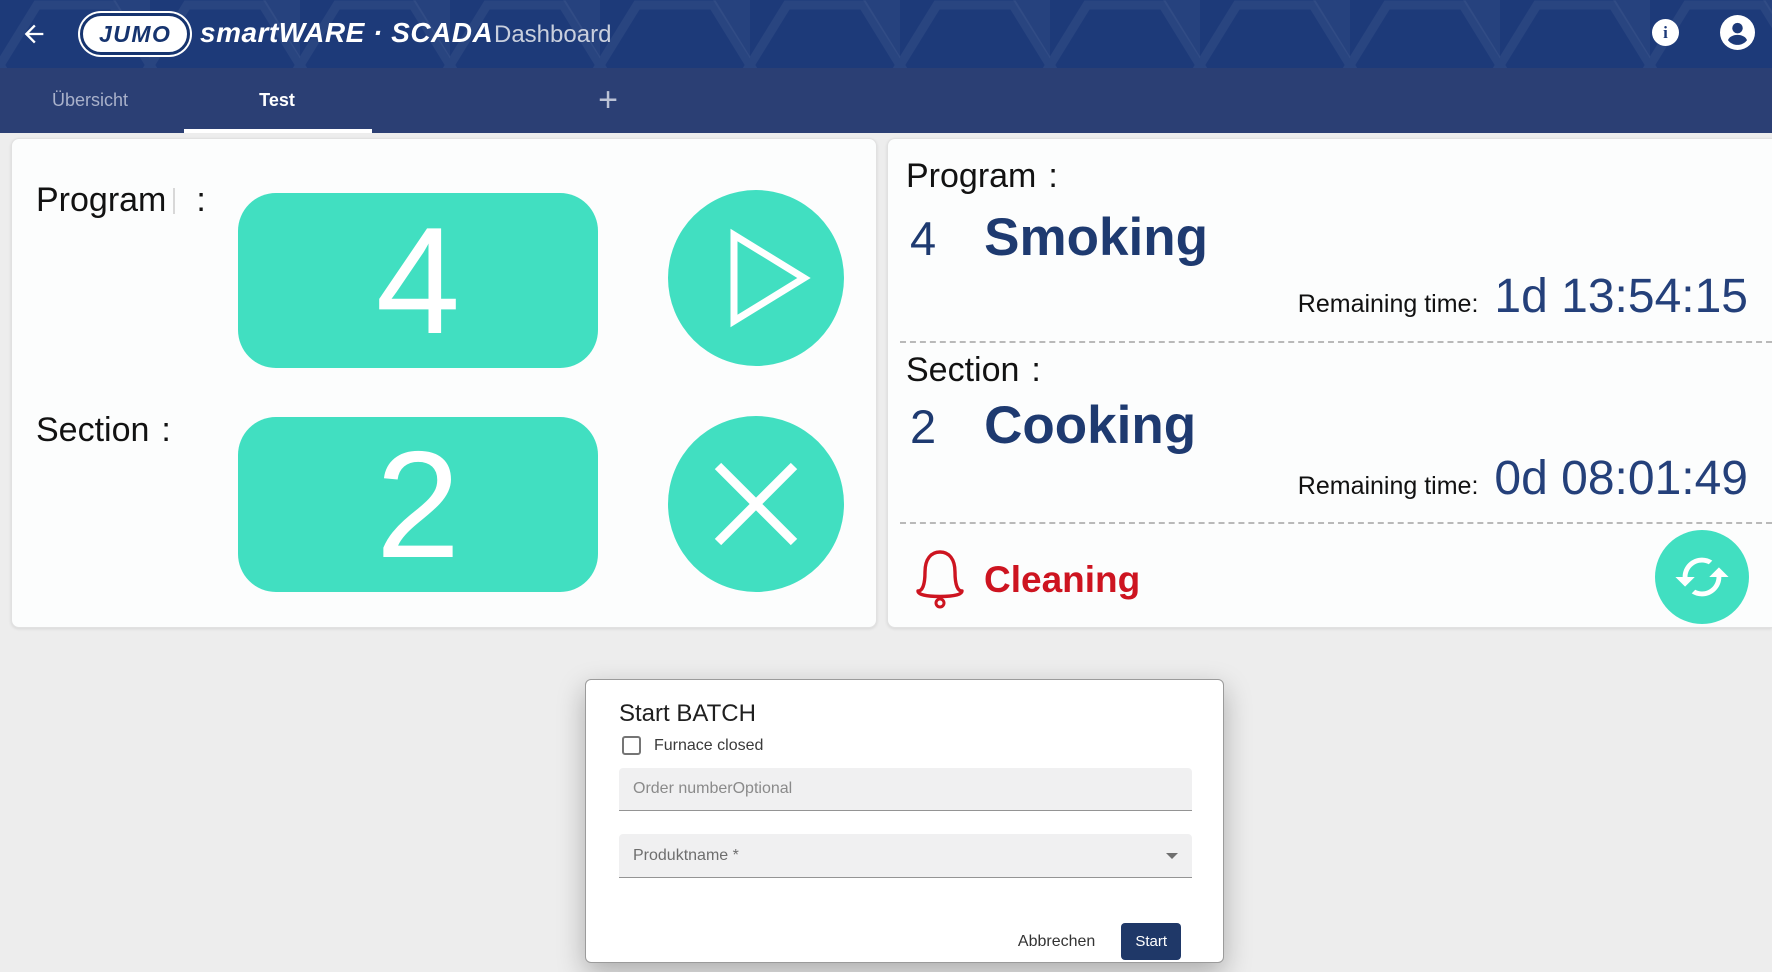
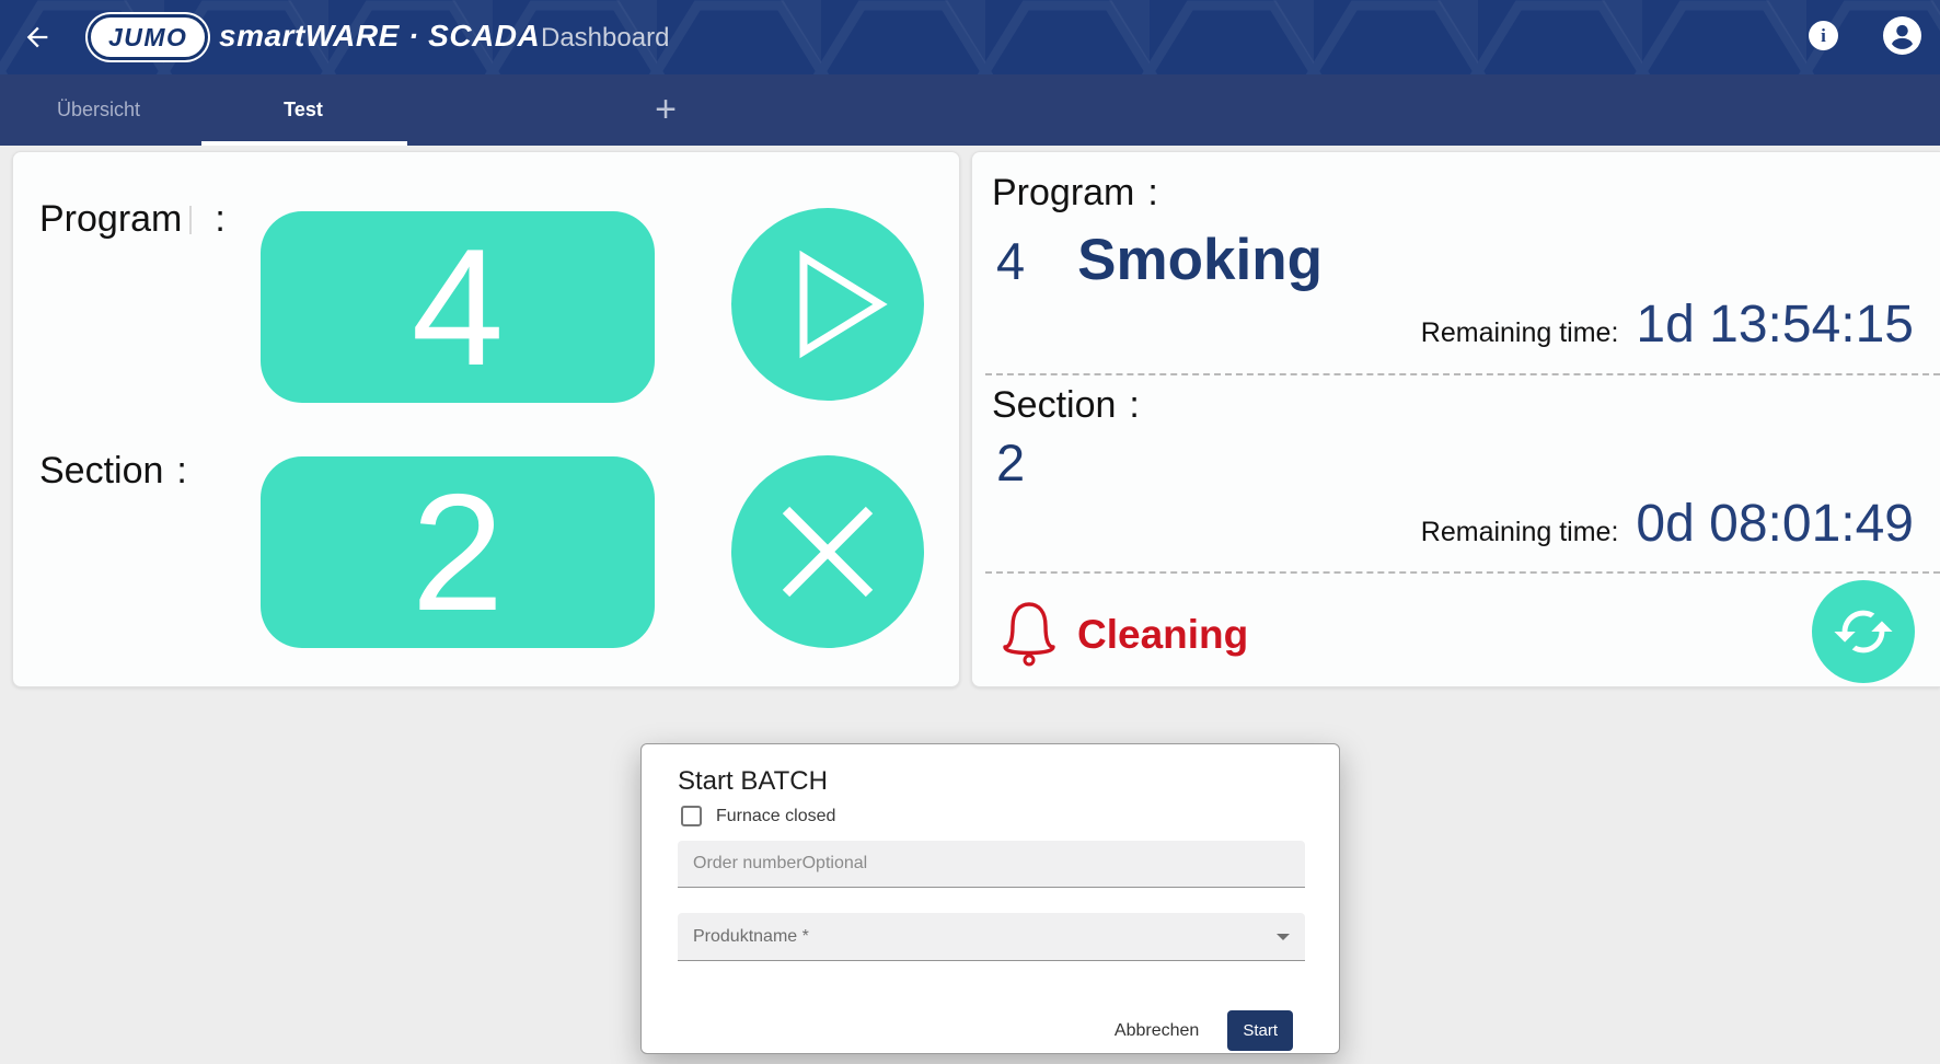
  JUMO
  smartWARE · SCADA
  Dashboard
  i
  Übersicht
  Test
  +
  Program :
  4
  Section :
  2
  Program :
  4
  Smoking
  Remaining time:
  1d 13:54:15
  Section :
  2
- Cooking
  Remaining time:
  0d 08:01:49
  Cleaning
  Start BATCH
  Furnace closed
  Order numberOptional
  Produktname *
  Abbrechen
  Start
